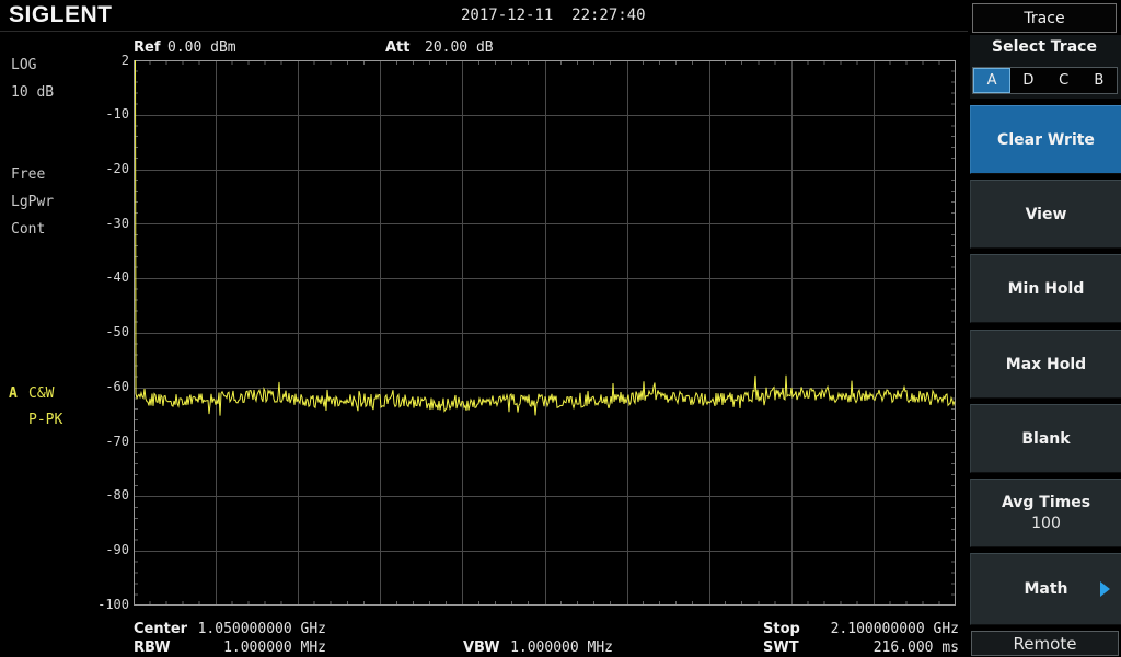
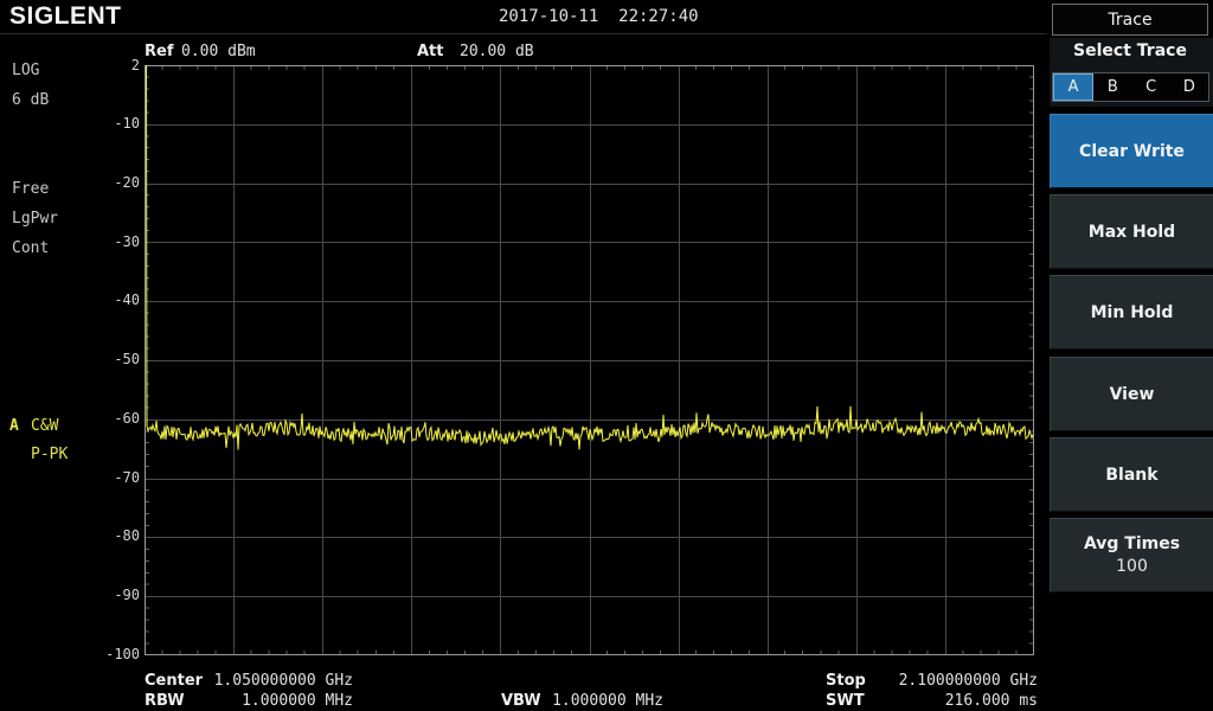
  SIGLENT
- 2017-12-11 22:27:40
+ 2017-10-11 22:27:40
  Ref
  0.00 dBm
  Att
  20.00 dB
  LOG
- 10 dB
+ 6 dB
  Free
  LgPwr
  Cont
  A
  C&W
  P-PK
  2
  -10
  -20
  -30
  -40
  -50
  -60
  -70
  -80
  -90
  -100
  Center
  1.050000000 GHz
  Stop
  2.100000000 GHz
  RBW
  1.000000 MHz
  VBW
  1.000000 MHz
  SWT
  216.000 ms
  Trace
  Select Trace
  A
- D
+ B
  C
- B
+ D
  Clear Write
- View
+ Max Hold
  Min Hold
- Max Hold
+ View
  Blank
  Avg Times
  100
- Math
- Remote
